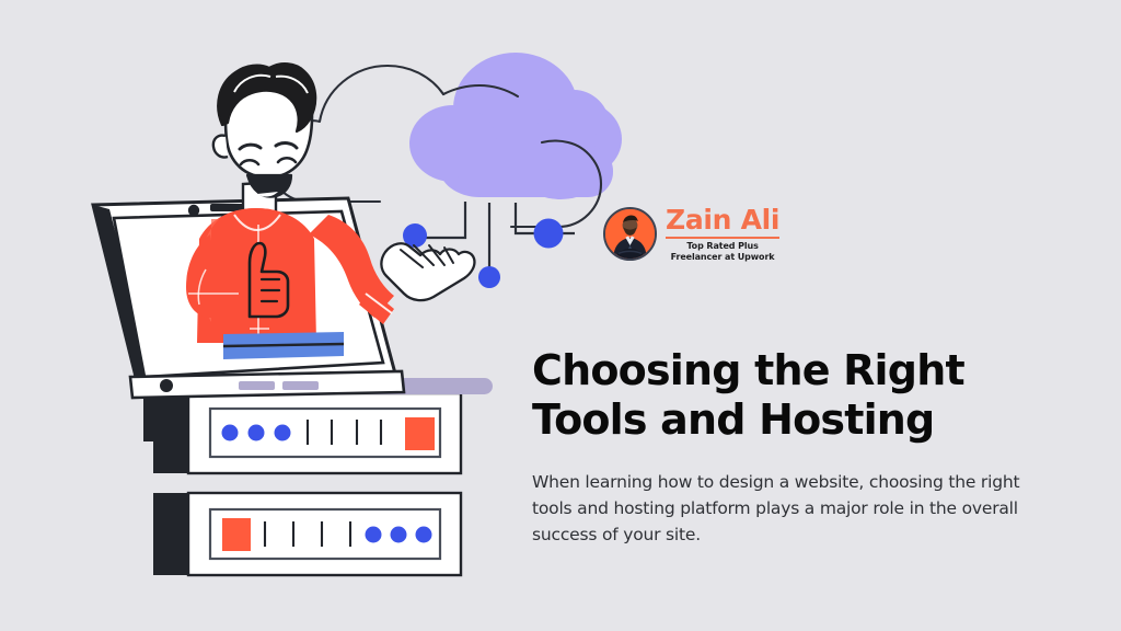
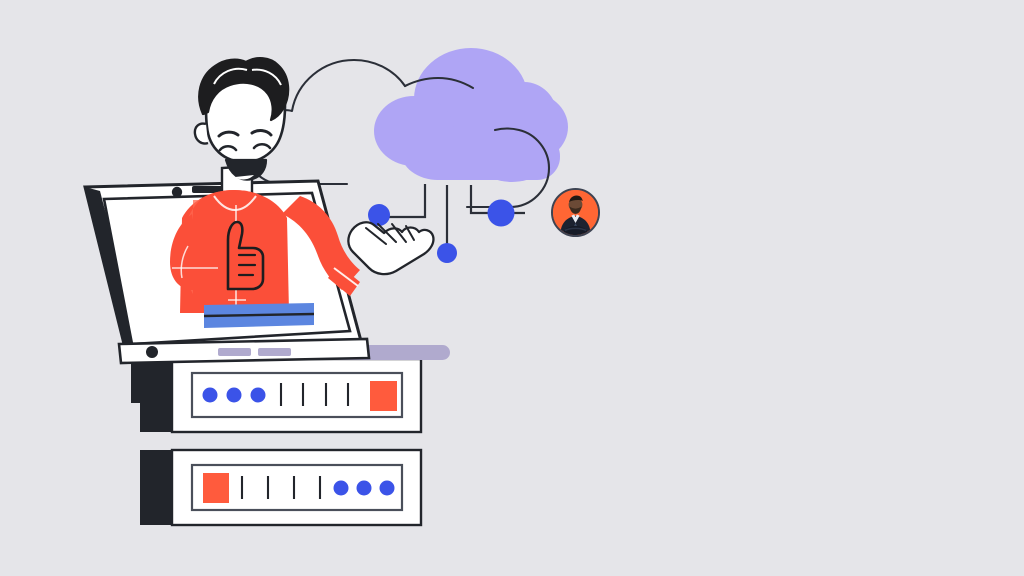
- Zain Ali
- Top Rated Plus
- Freelancer at Upwork
- Choosing the Right
- Tools and Hosting
- When learning how to design a website, choosing the right tools and hosting platform plays a major role in the overall success of your site.
